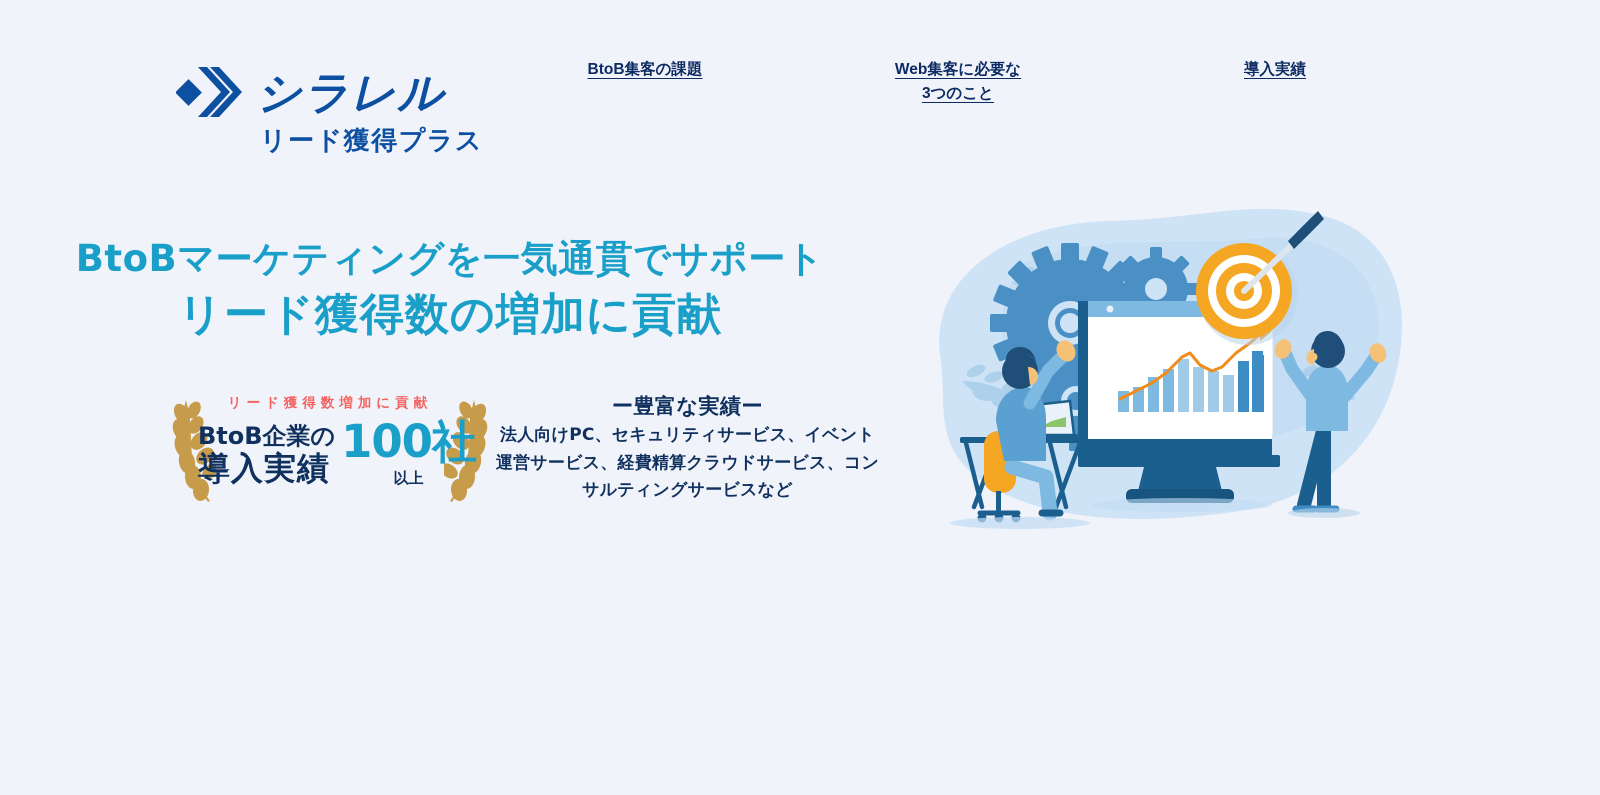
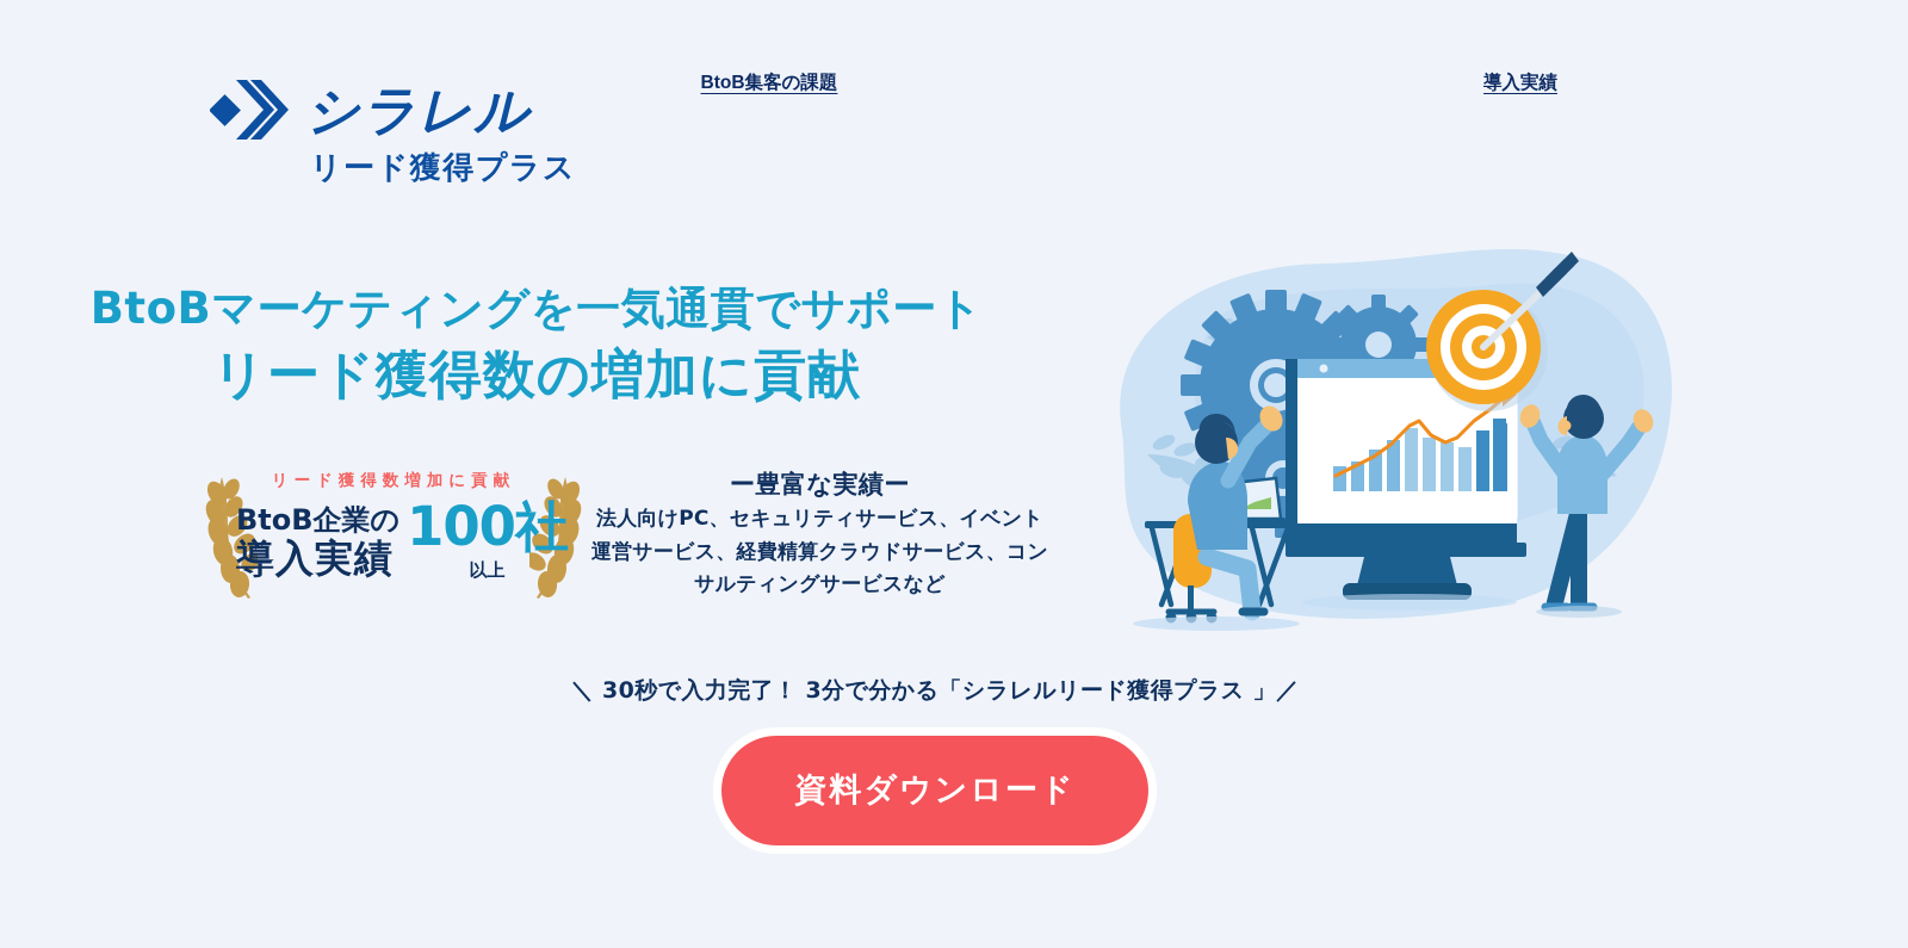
  シラレル
  リード獲得プラス
  BtoB集客の課題
- Web集客に必要な
- 3つのこと
  導入実績
  BtoBマーケティングを一気通貫でサポート
  リード獲得数の増加に貢献
  リード獲得数増加に貢献
  BtoB企業の
  導入実績
  100社
  以上
  ー豊富な実績ー
  法人向けPC、セキュリティサービス、イベント運営サービス、経費精算クラウドサービス、コンサルティングサービスなど
+ ＼ 30秒で入力完了！ 3分で分かる「シラレルリード獲得プラス 」／
+ 資料ダウンロード
